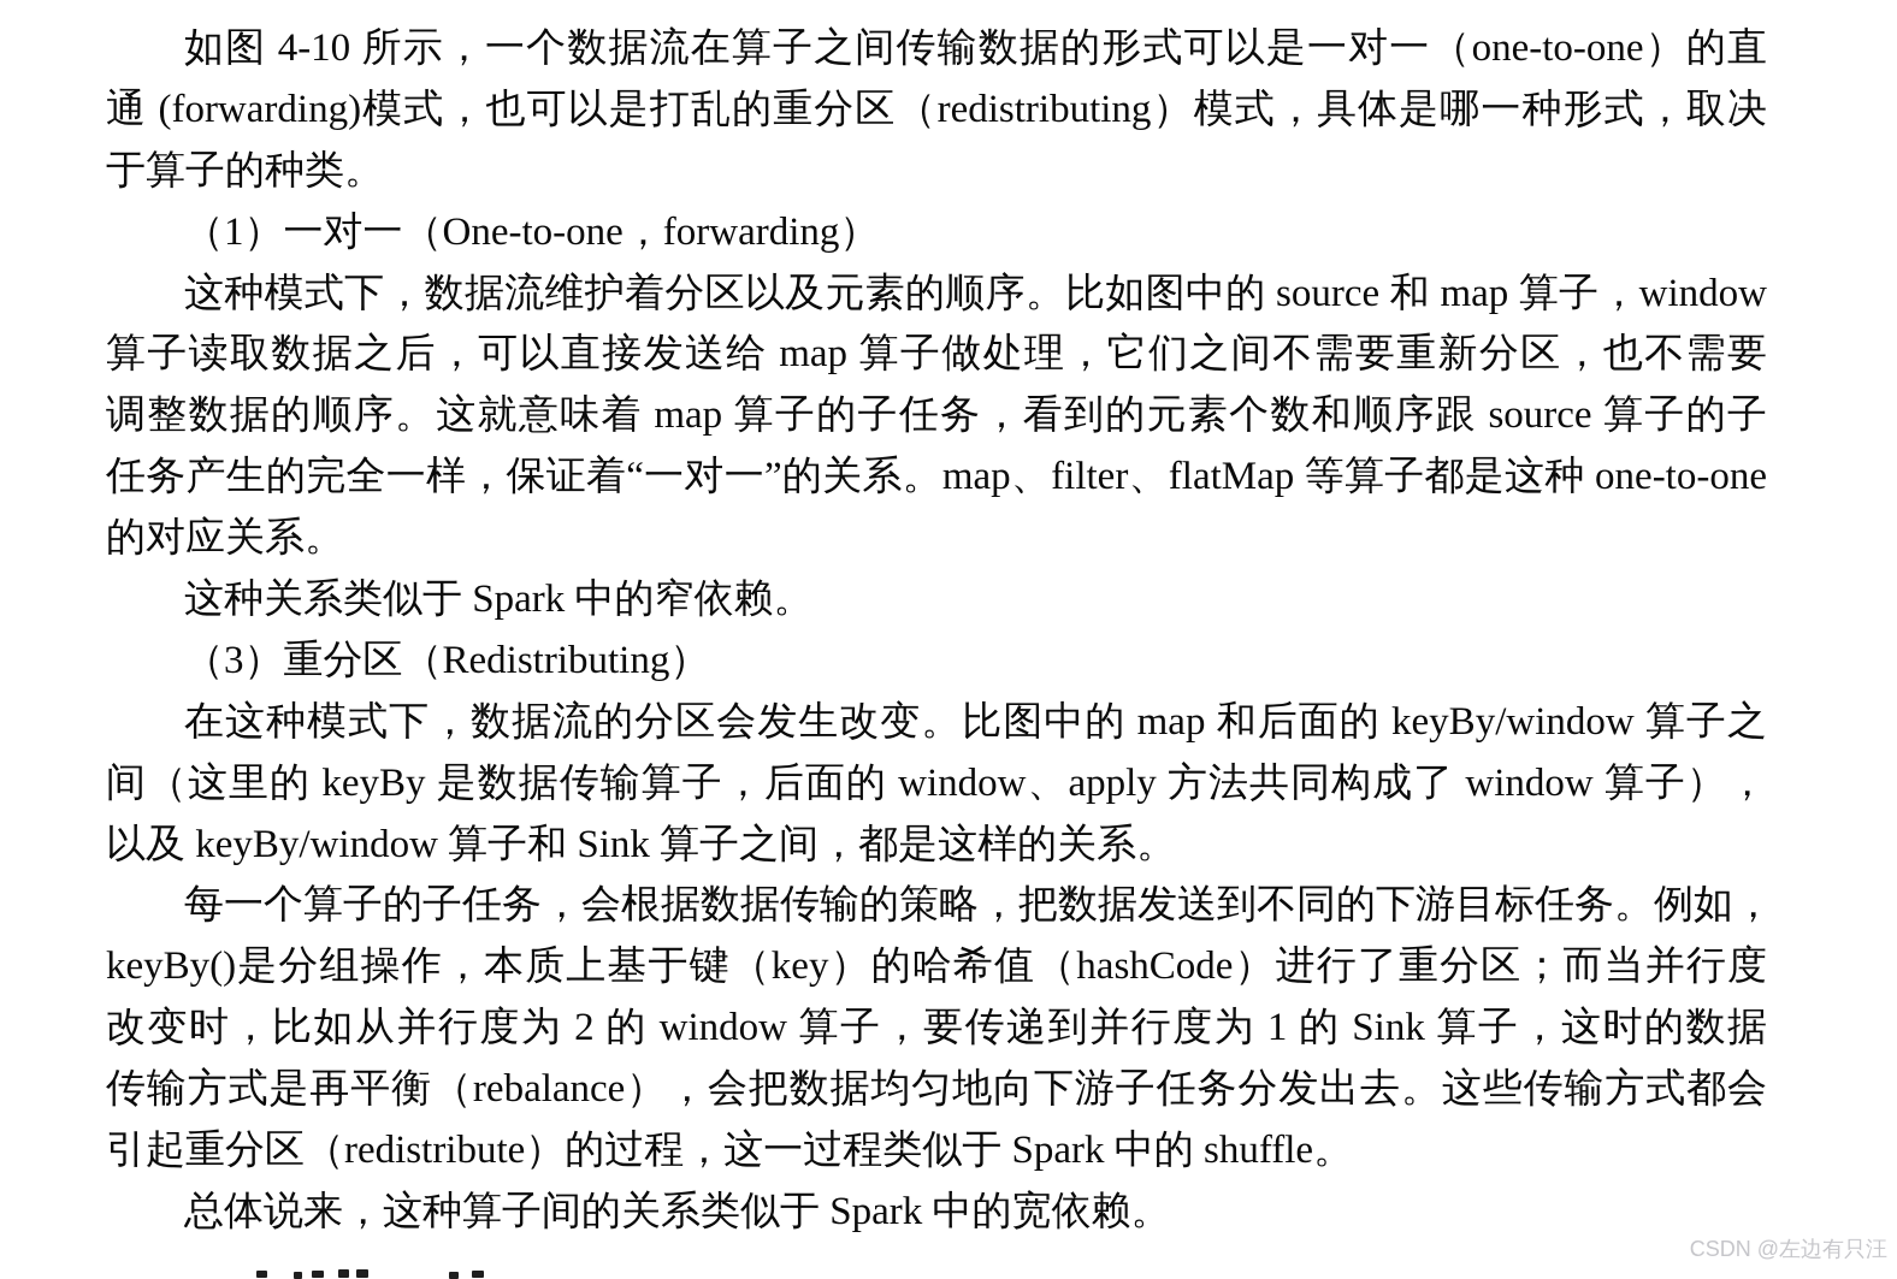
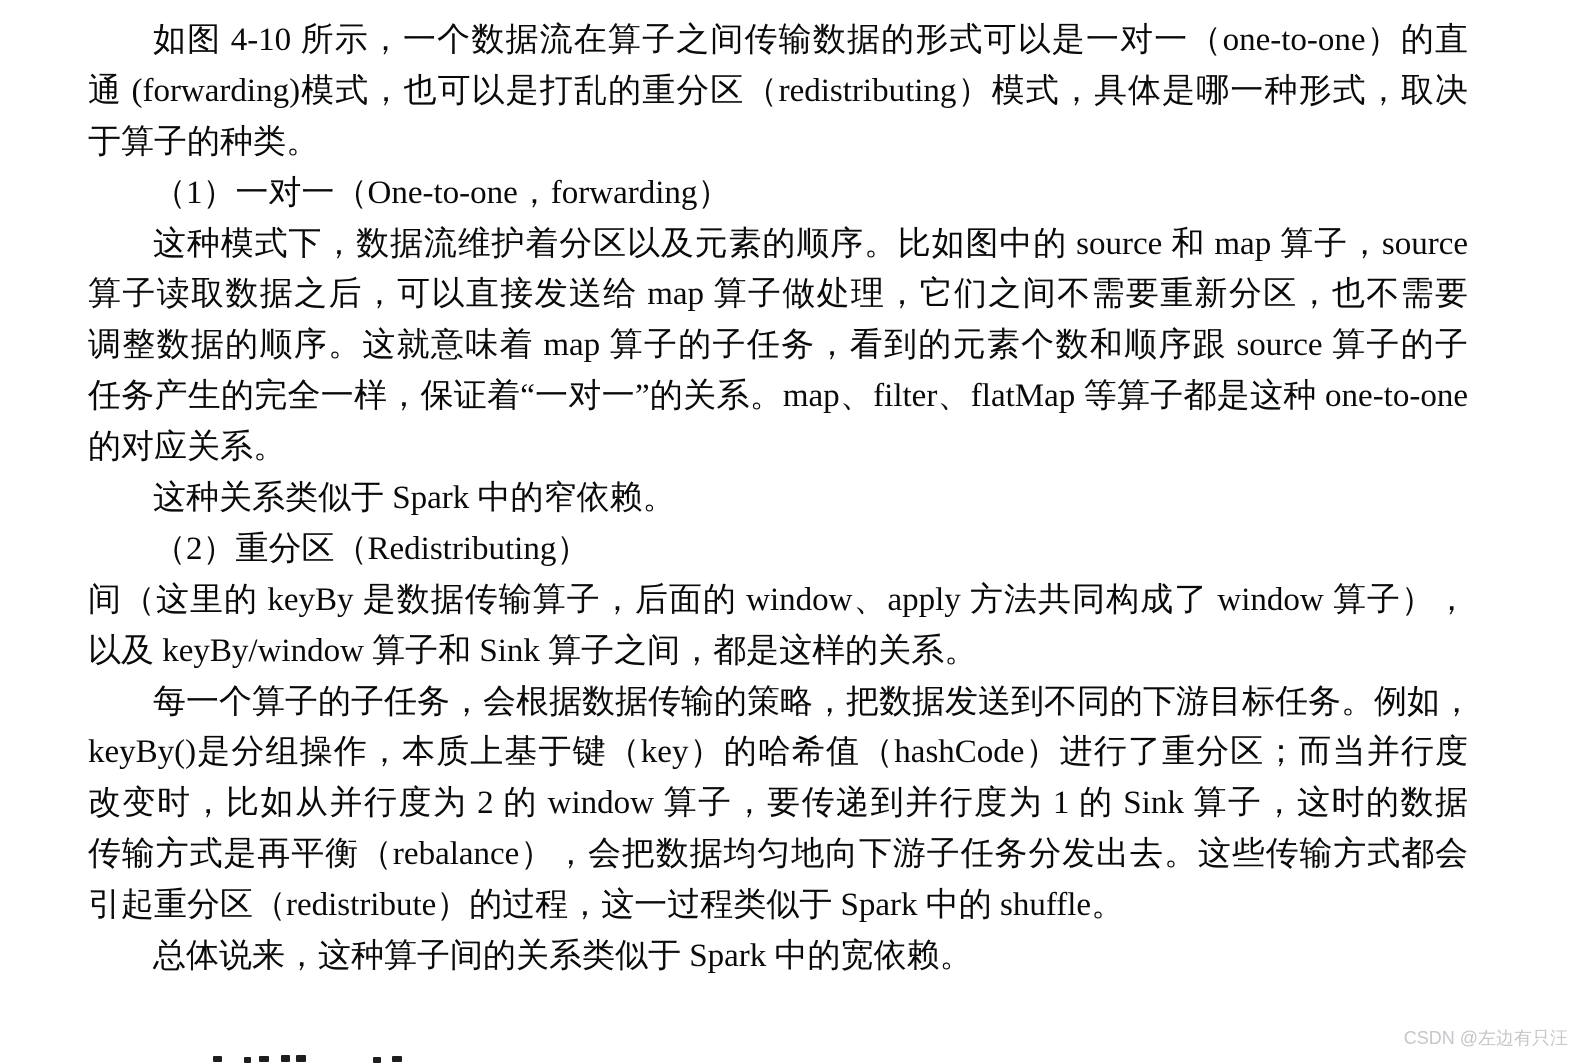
  如图 4-10 所示，一个数据流在算子之间传输数据的形式可以是一对一（one-to-one）的直
  通 (forwarding)模式，也可以是打乱的重分区（redistributing）模式，具体是哪一种形式，取决
  于算子的种类。
  （1）一对一（One-to-one，forwarding）
- 这种模式下，数据流维护着分区以及元素的顺序。比如图中的 source 和 map 算子，window
+ 这种模式下，数据流维护着分区以及元素的顺序。比如图中的 source 和 map 算子，source
  算子读取数据之后，可以直接发送给 map 算子做处理，它们之间不需要重新分区，也不需要
  调整数据的顺序。这就意味着 map 算子的子任务，看到的元素个数和顺序跟 source 算子的子
  任务产生的完全一样，保证着“一对一”的关系。map、filter、flatMap 等算子都是这种 one-to-one
  的对应关系。
  这种关系类似于 Spark 中的窄依赖。
- （3）重分区（Redistributing）
+ （2）重分区（Redistributing）
- 在这种模式下，数据流的分区会发生改变。比图中的 map 和后面的 keyBy/window 算子之
  间（这里的 keyBy 是数据传输算子，后面的 window、apply 方法共同构成了 window 算子），
  以及 keyBy/window 算子和 Sink 算子之间，都是这样的关系。
  每一个算子的子任务，会根据数据传输的策略，把数据发送到不同的下游目标任务。例如，
  keyBy()是分组操作，本质上基于键（key）的哈希值（hashCode）进行了重分区；而当并行度
  改变时，比如从并行度为 2 的 window 算子，要传递到并行度为 1 的 Sink 算子，这时的数据
  传输方式是再平衡（rebalance），会把数据均匀地向下游子任务分发出去。这些传输方式都会
  引起重分区（redistribute）的过程，这一过程类似于 Spark 中的 shuffle。
  总体说来，这种算子间的关系类似于 Spark 中的宽依赖。
  CSDN @左边有只汪
